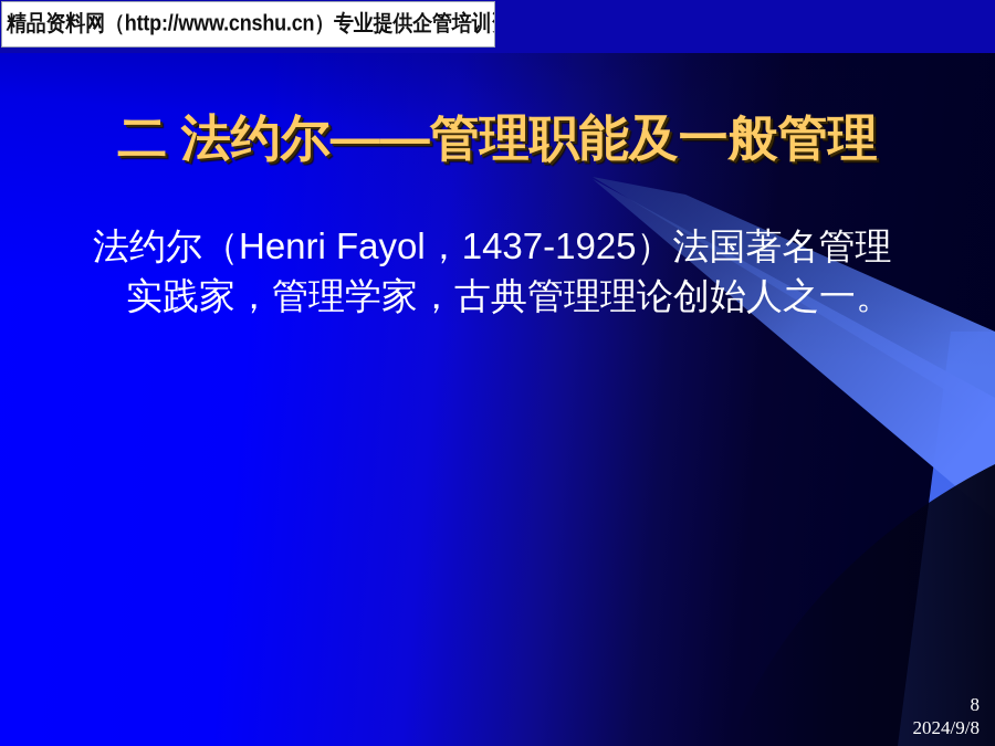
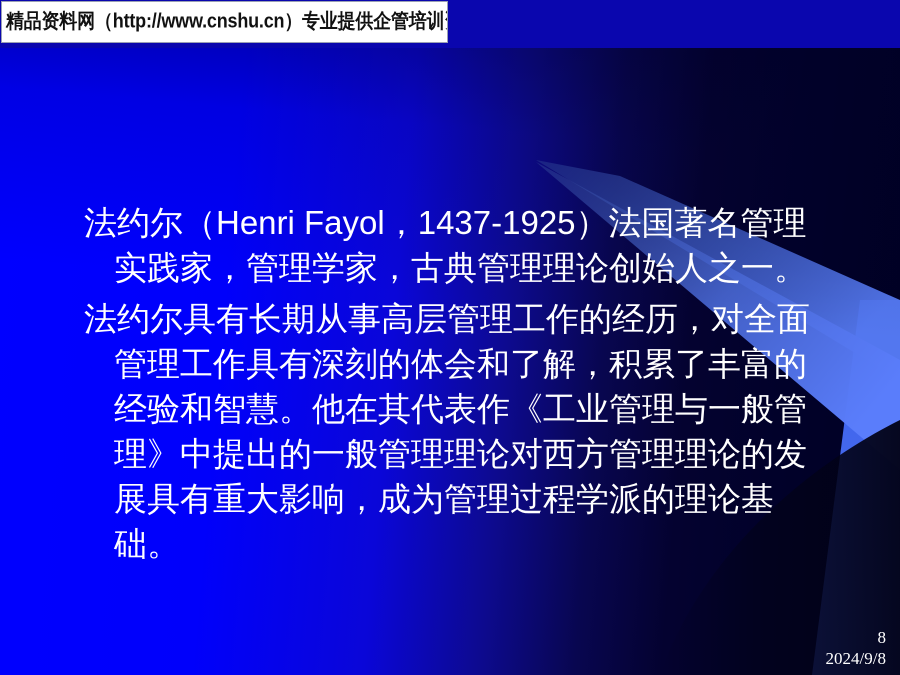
  精品资料网（http://www.cnshu.cn）专业提供企管培训
- 二 法约尔——管理职能及一般管理
  法约尔（Henri Fayol，1437-1925）法国著名管理实践家，管理学家，古典管理理论创始人之一。
+ 法约尔具有长期从事高层管理工作的经历，对全面管理工作具有深刻的体会和了解，积累了丰富的经验和智慧。他在其代表作《工业管理与一般管理》中提出的一般管理理论对西方管理理论的发展具有重大影响，成为管理过程学派的理论基础。
  8
  2024/9/8
